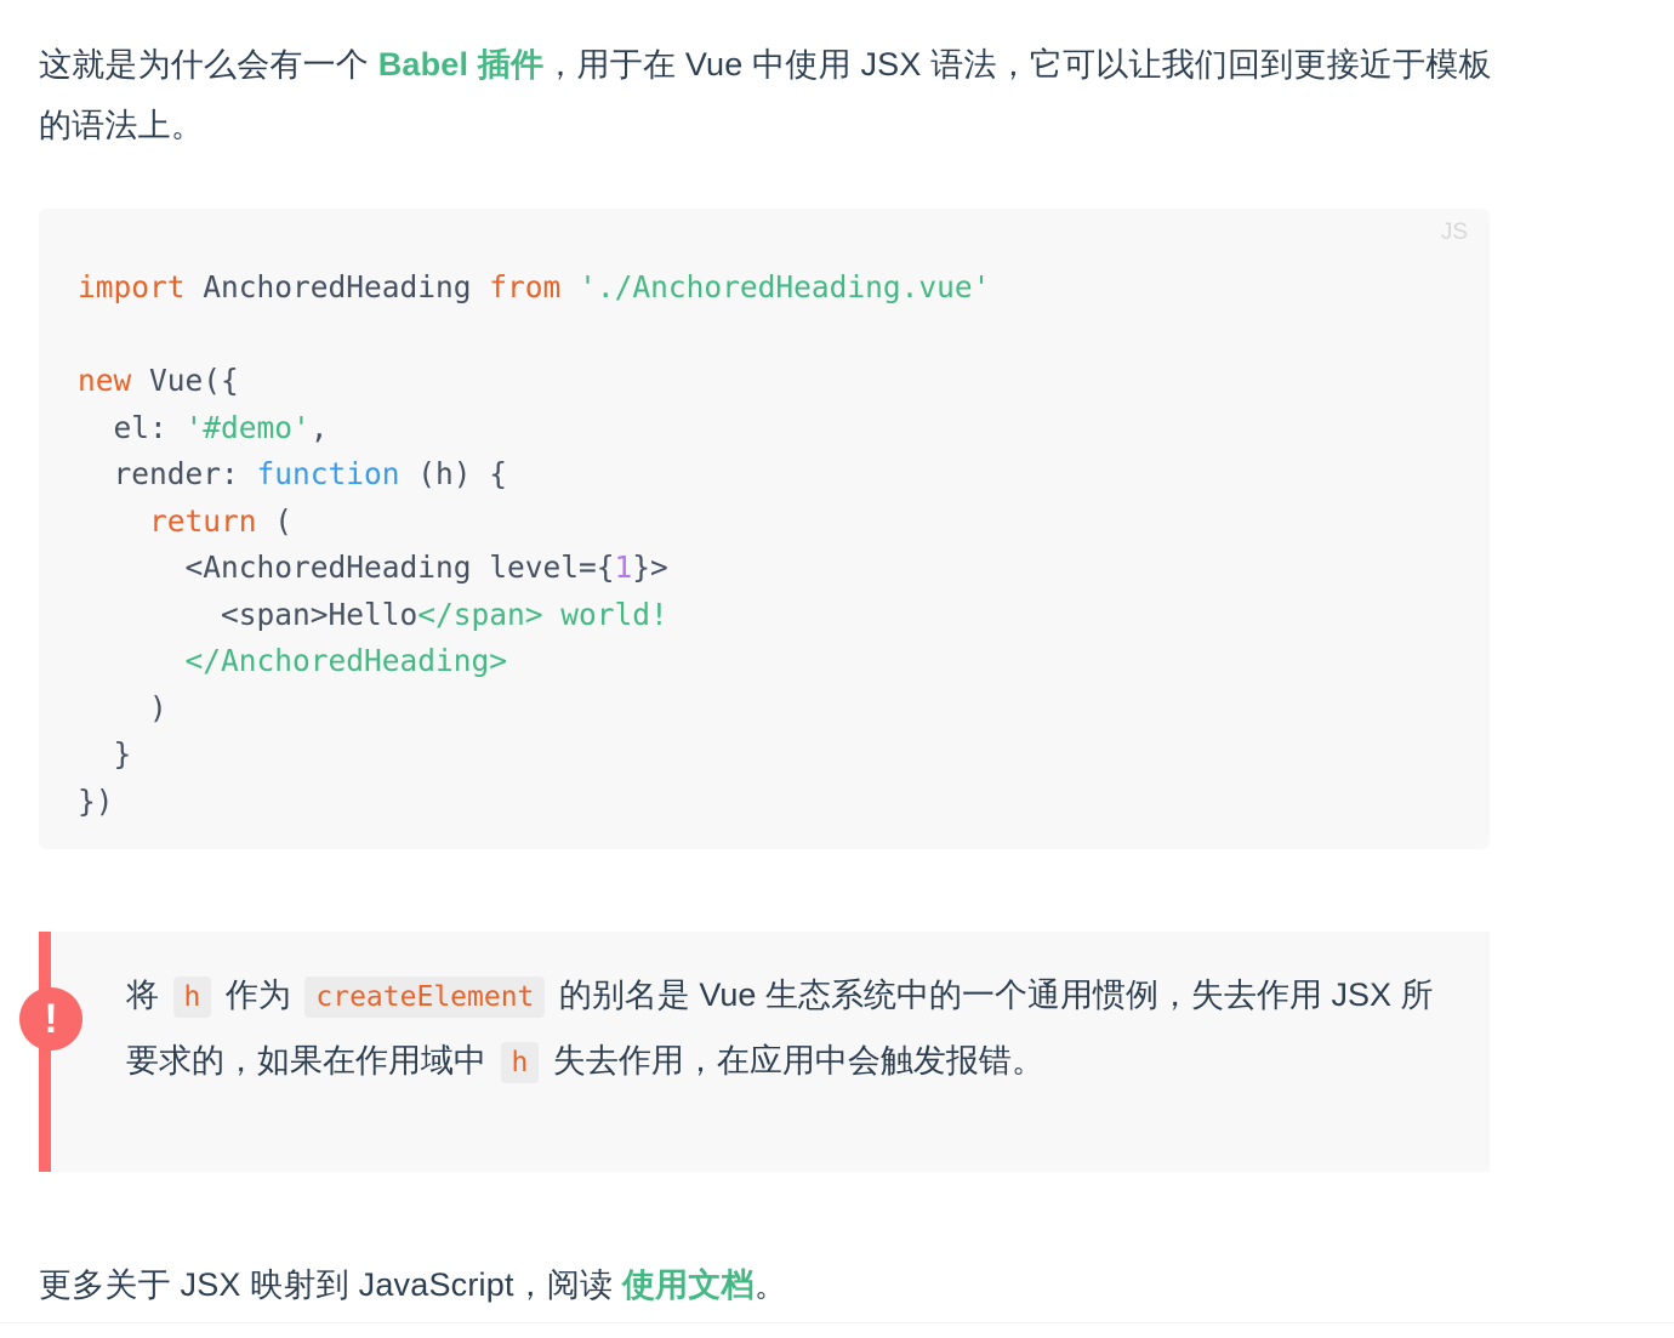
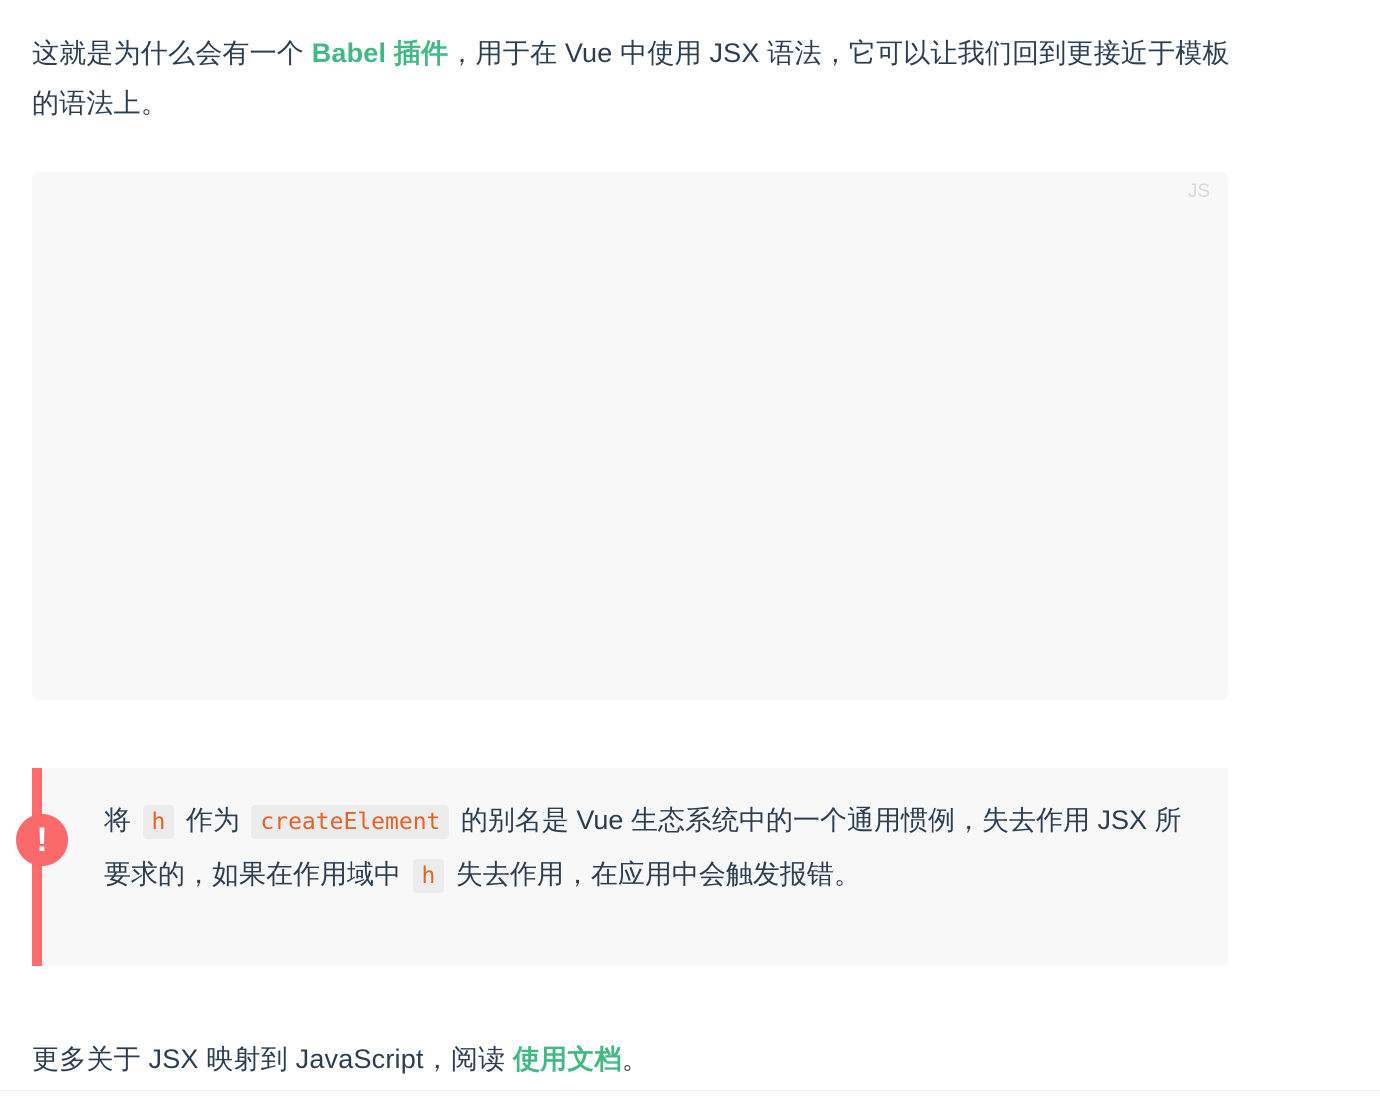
  这就是为什么会有一个 Babel 插件，用于在 Vue 中使用 JSX 语法，它可以让我们回到更接近于模板的语法上。
  JS
- import AnchoredHeading from './AnchoredHeading.vue' new Vue({ el: '#demo', render: function (h) { return ( <AnchoredHeading level={1}> <span>Hello</span> world! </AnchoredHeading> ) } })
  !
  将 h 作为 createElement 的别名是 Vue 生态系统中的一个通用惯例，失去作用 JSX 所要求的，如果在作用域中 h 失去作用，在应用中会触发报错。
  更多关于 JSX 映射到 JavaScript，阅读 使用文档。
